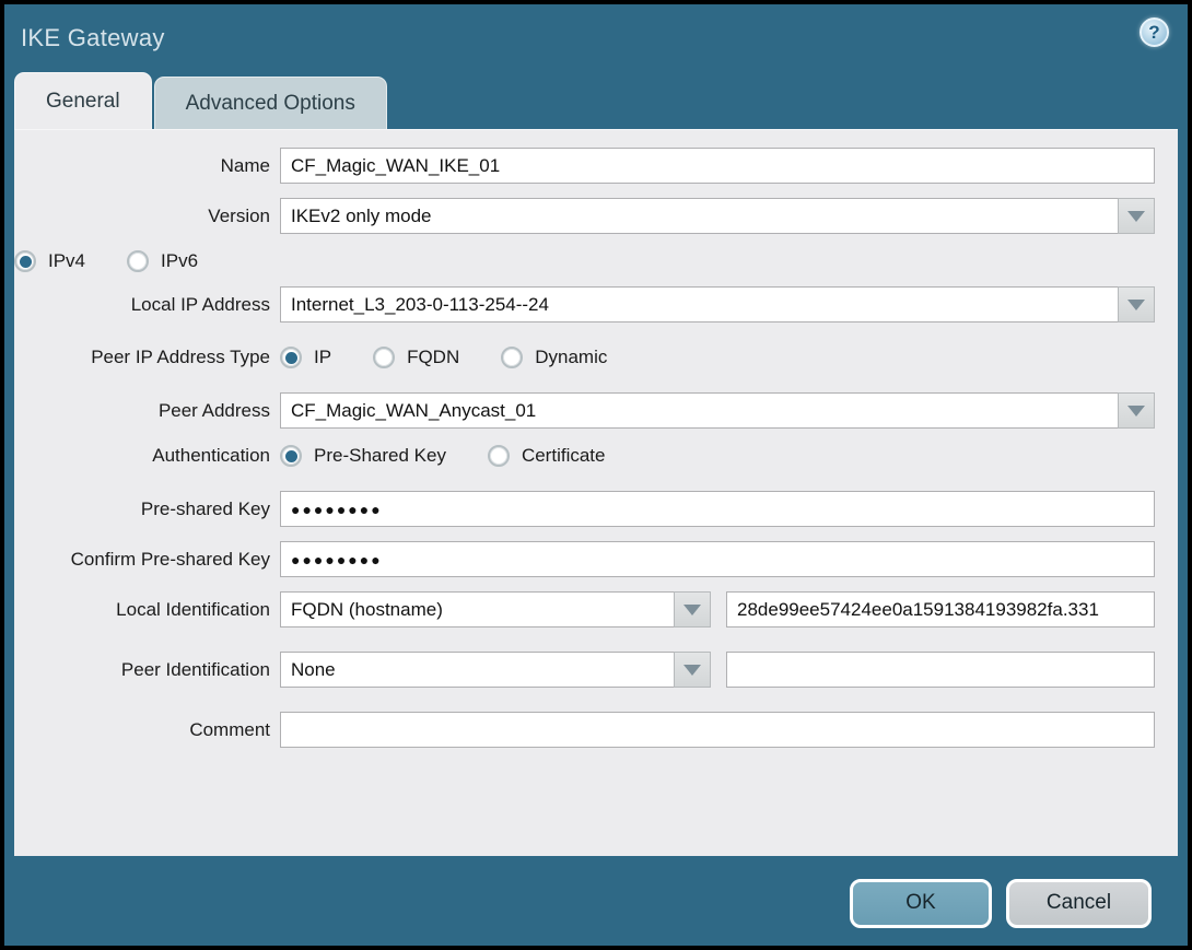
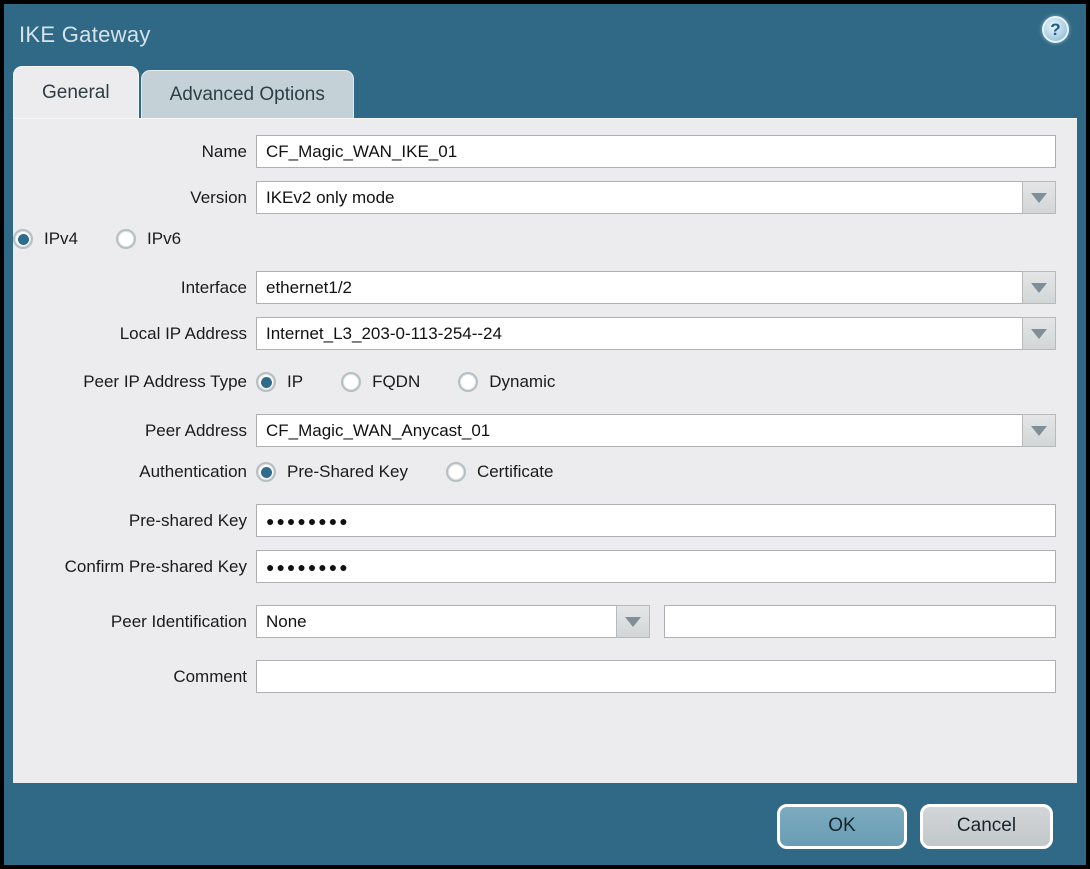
  IKE Gateway
  ?
  General
  Advanced Options
  Name
  CF_Magic_WAN_IKE_01
  Version
  IKEv2 only mode
  IPv4
  IPv6
+ Interface
+ ethernet1/2
  Local IP Address
  Internet_L3_203-0-113-254--24
  Peer IP Address Type
  IP
  FQDN
  Dynamic
  Peer Address
  CF_Magic_WAN_Anycast_01
  Authentication
  Pre-Shared Key
  Certificate
  Pre-shared Key
  ●●●●●●●●
  Confirm Pre-shared Key
  ●●●●●●●●
- Local Identification
- FQDN (hostname)
- 28de99ee57424ee0a1591384193982fa.331
  Peer Identification
  None
  Comment
  OK
  Cancel
